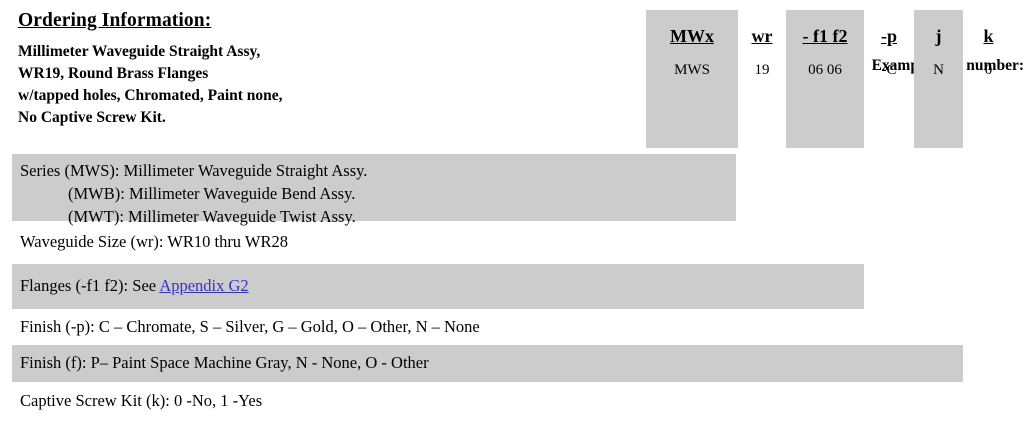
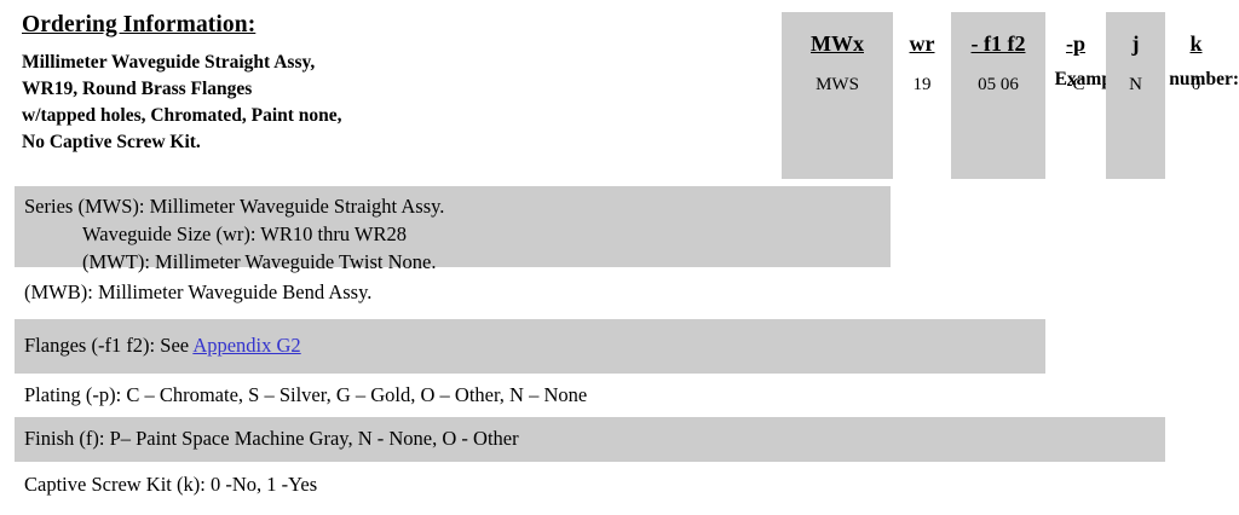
  Ordering Information:
  Millimeter Waveguide Straight Assy,
  WR19, Round Brass Flanges
  w/tapped holes, Chromated, Paint none,
  No Captive Screw Kit.
  MWx
  MWS
  wr
  19
  - f1 f2
- 06 06
+ 05 06
  -p
  -C
  j
  N
  k
  0
  Series (MWS): Millimeter Waveguide Straight Assy.
- (MWB): Millimeter Waveguide Bend Assy.
+ Waveguide Size (wr): WR10 thru WR28
- (MWT): Millimeter Waveguide Twist Assy.
+ (MWT): Millimeter Waveguide Twist None.
- Waveguide Size (wr): WR10 thru WR28
+ (MWB): Millimeter Waveguide Bend Assy.
  Flanges (-f1 f2): See Appendix G2
- Finish (-p): C – Chromate, S – Silver, G – Gold, O – Other, N – None
+ Plating (-p): C – Chromate, S – Silver, G – Gold, O – Other, N – None
  Finish (f): P– Paint Space Machine Gray, N - None, O - Other
  Captive Screw Kit (k): 0 -No, 1 -Yes
